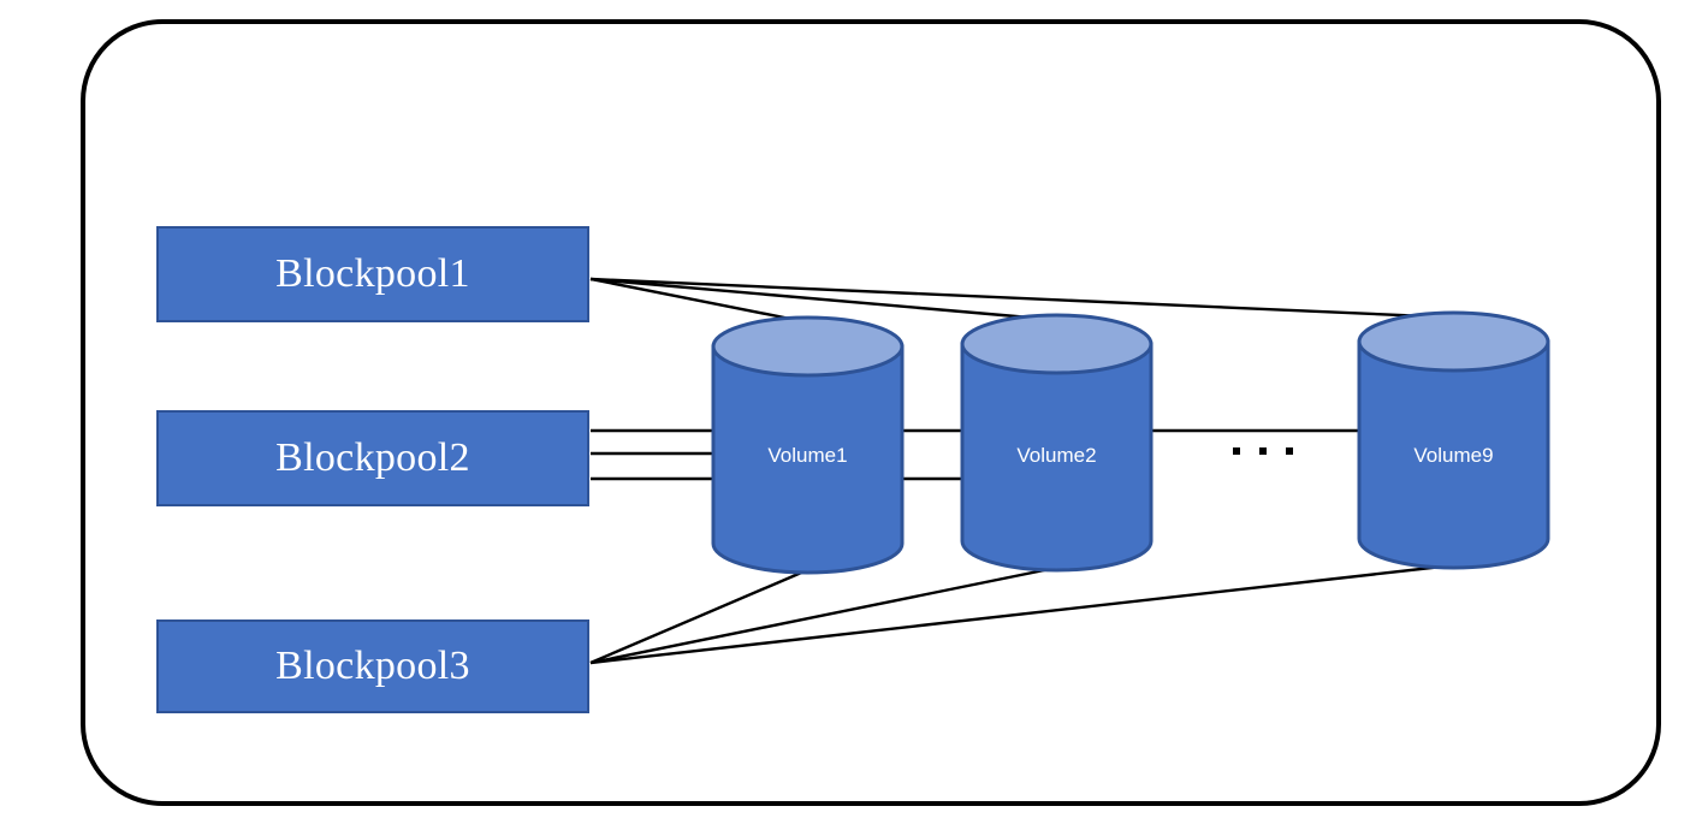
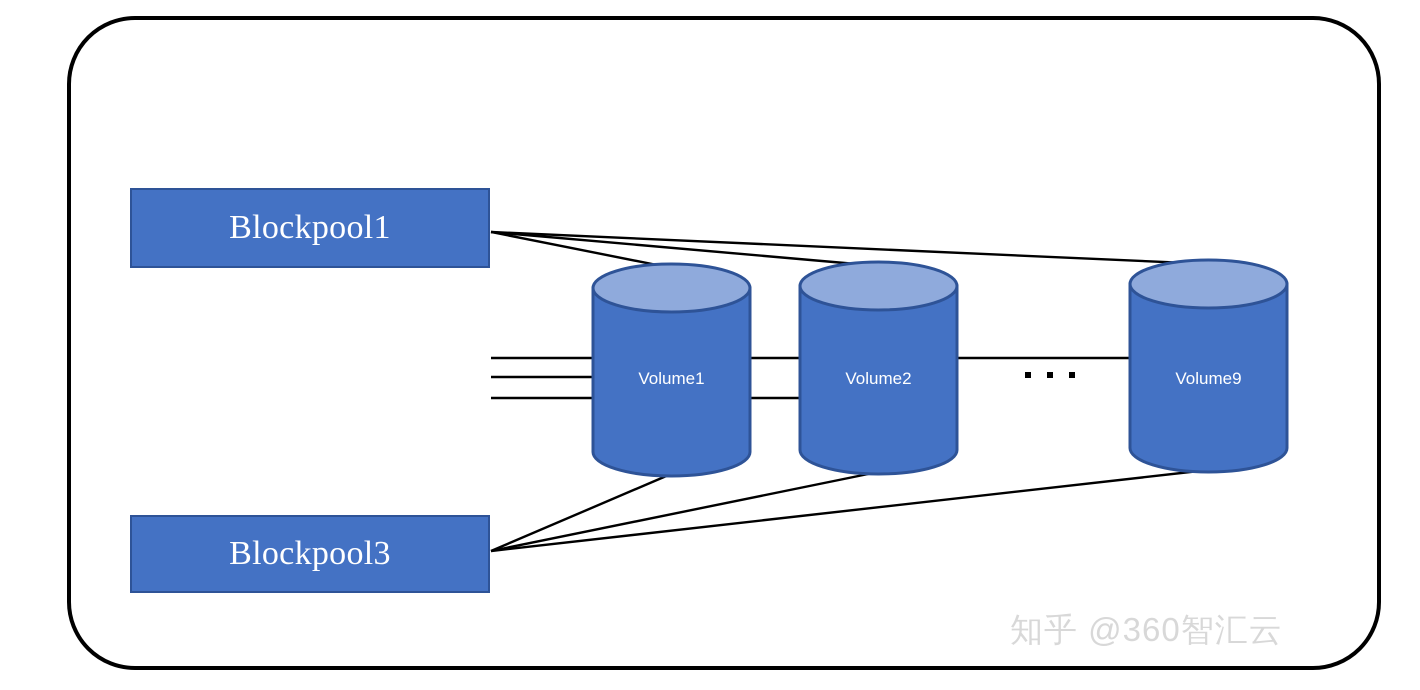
  Blockpool1
- Blockpool2
  Blockpool3
  Volume1
  Volume2
  Volume9
+ 知乎 @360智汇云
